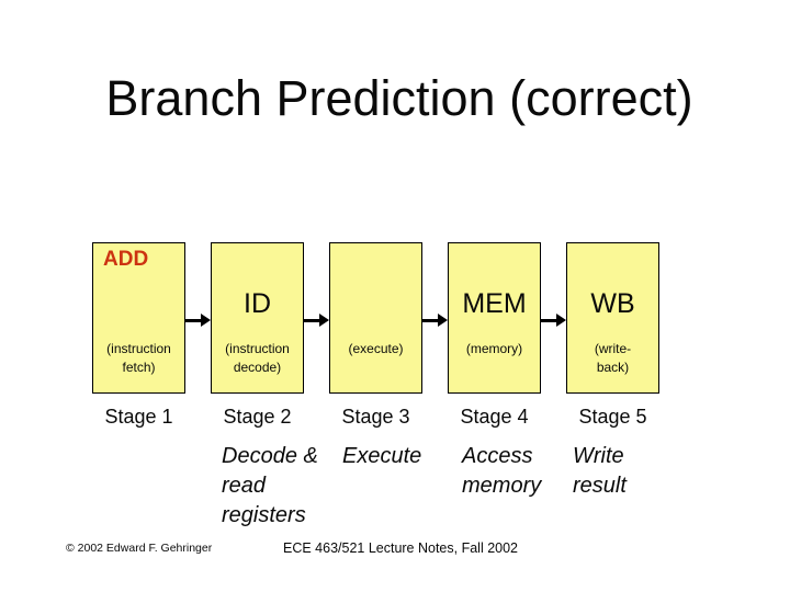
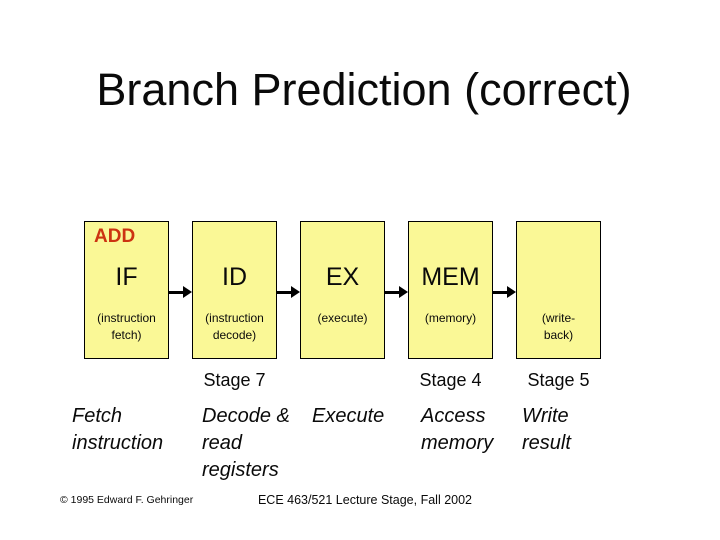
  Branch Prediction (correct)
  ADD
+ IF
  (instruction
  fetch)
  ID
  (instruction
  decode)
+ EX
  (execute)
  MEM
  (memory)
- WB
  (write-
  back)
- Stage 1
- Stage 2
+ Stage 7
- Stage 3
  Stage 4
  Stage 5
+ Fetch
+ instruction
  Decode &
  read
  registers
  Execute
  Access
  memory
  Write
  result
- © 2002 Edward F. Gehringer
+ © 1995 Edward F. Gehringer
- ECE 463/521 Lecture Notes, Fall 2002
+ ECE 463/521 Lecture Stage, Fall 2002
